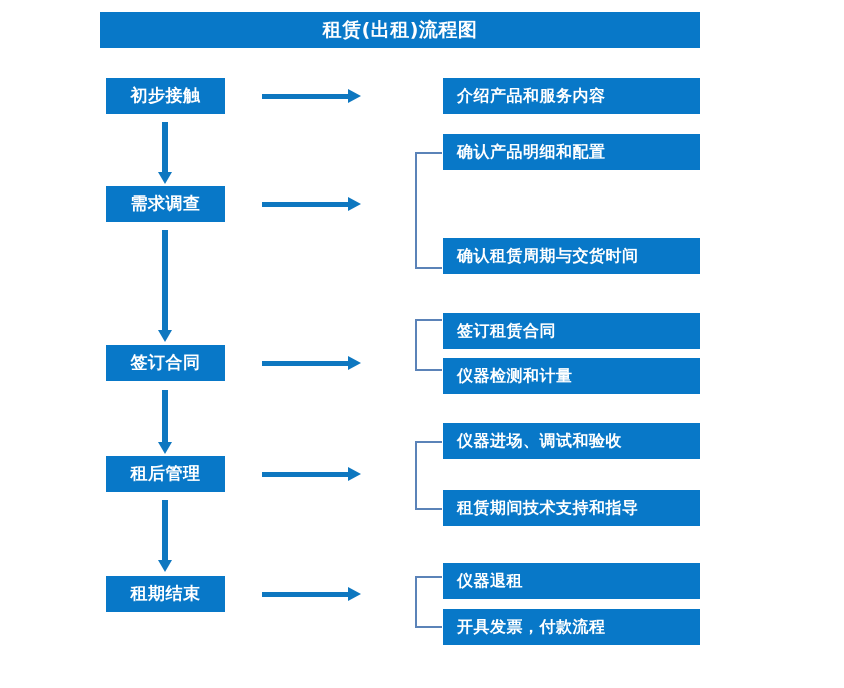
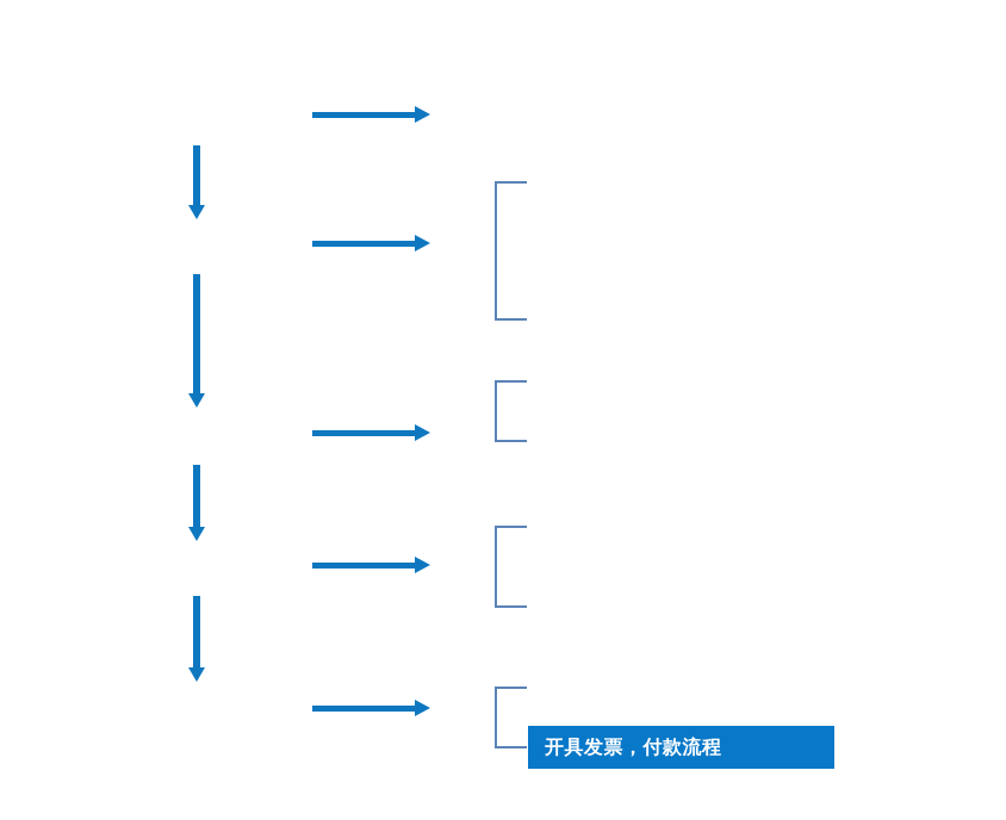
- 租赁(出租)流程图
- 初步接触
- 需求调查
- 签订合同
- 租后管理
- 租期结束
- 介绍产品和服务内容
- 确认产品明细和配置
- 确认租赁周期与交货时间
- 签订租赁合同
- 仪器检测和计量
- 仪器进场、调试和验收
- 租赁期间技术支持和指导
- 仪器退租
  开具发票，付款流程
